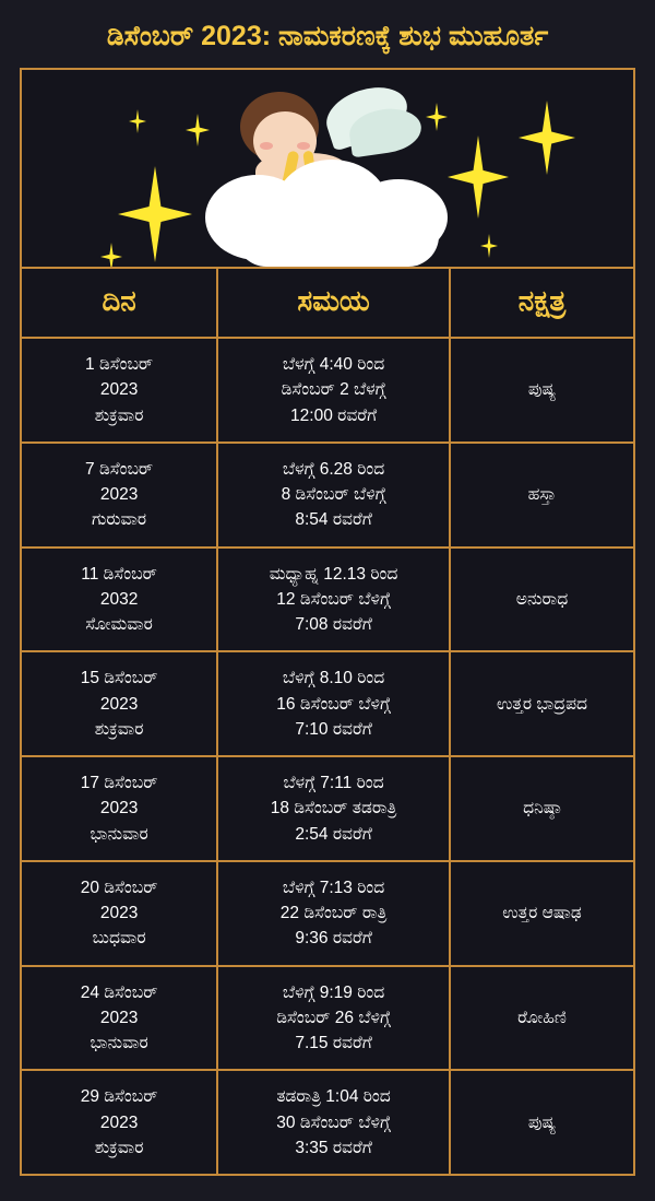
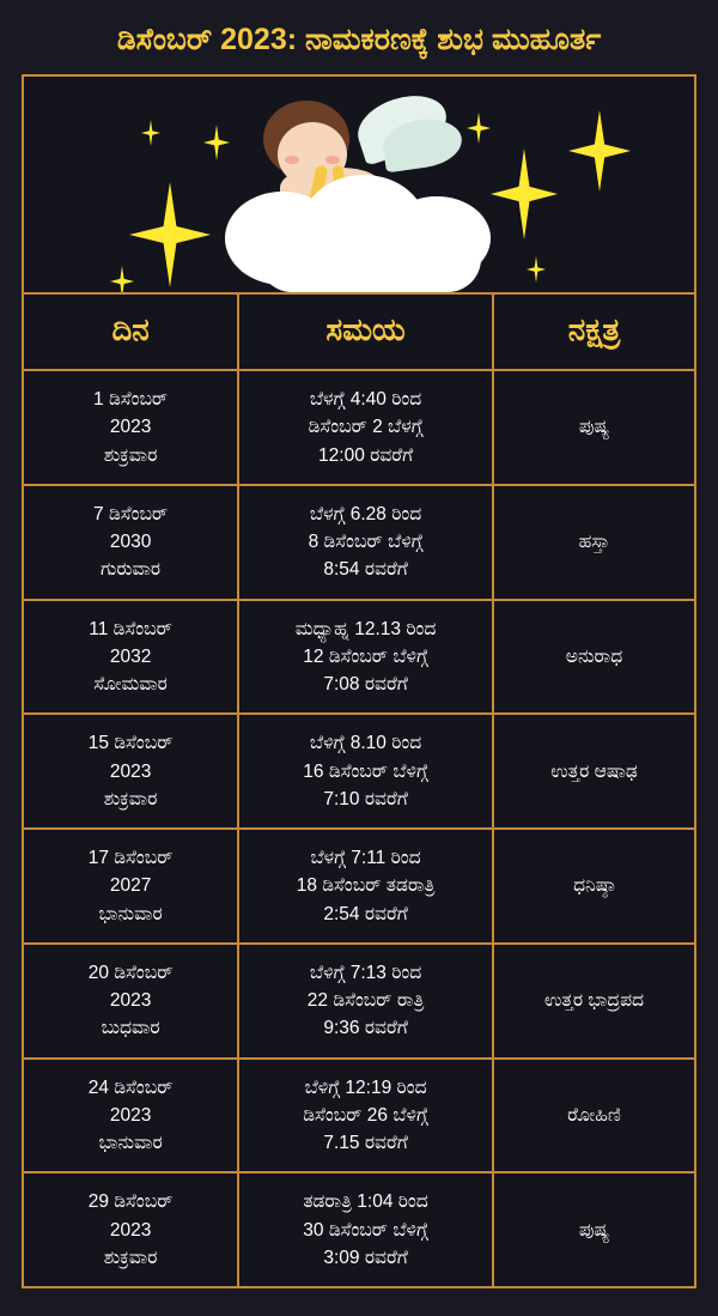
  ಡಿಸೆಂಬರ್ 2023: ನಾಮಕರಣಕ್ಕೆ ಶುಭ ಮುಹೂರ್ತ
  ದಿನ	ಸಮಯ	ನಕ್ಷತ್ರ
  1 ಡಿಸೆಂಬರ್ 2023 ಶುಕ್ರವಾರ	ಬೆಳಗ್ಗೆ 4:40 ರಿಂದ ಡಿಸೆಂಬರ್ 2 ಬೆಳಗ್ಗೆ 12:00 ರವರೆಗೆ	ಪುಷ್ಯ
- 7 ಡಿಸೆಂಬರ್ 2023 ಗುರುವಾರ	ಬೆಳಗ್ಗೆ 6.28 ರಿಂದ 8 ಡಿಸೆಂಬರ್ ಬೆಳಿಗ್ಗೆ 8:54 ರವರೆಗೆ	ಹಸ್ತಾ
+ 7 ಡಿಸೆಂಬರ್ 2030 ಗುರುವಾರ	ಬೆಳಗ್ಗೆ 6.28 ರಿಂದ 8 ಡಿಸೆಂಬರ್ ಬೆಳಿಗ್ಗೆ 8:54 ರವರೆಗೆ	ಹಸ್ತಾ
  11 ಡಿಸೆಂಬರ್ 2032 ಸೋಮವಾರ	ಮಧ್ಯಾಹ್ನ 12.13 ರಿಂದ 12 ಡಿಸೆಂಬರ್ ಬೆಳಿಗ್ಗೆ 7:08 ರವರೆಗೆ	ಅನುರಾಧ
- 15 ಡಿಸೆಂಬರ್ 2023 ಶುಕ್ರವಾರ	ಬೆಳಿಗ್ಗೆ 8.10 ರಿಂದ 16 ಡಿಸೆಂಬರ್ ಬೆಳಿಗ್ಗೆ 7:10 ರವರೆಗೆ	ಉತ್ತರ ಭಾದ್ರಪದ
+ 15 ಡಿಸೆಂಬರ್ 2023 ಶುಕ್ರವಾರ	ಬೆಳಿಗ್ಗೆ 8.10 ರಿಂದ 16 ಡಿಸೆಂಬರ್ ಬೆಳಿಗ್ಗೆ 7:10 ರವರೆಗೆ	ಉತ್ತರ ಆಷಾಢ
- 17 ಡಿಸೆಂಬರ್ 2023 ಭಾನುವಾರ	ಬೆಳಗ್ಗೆ 7:11 ರಿಂದ 18 ಡಿಸೆಂಬರ್ ತಡರಾತ್ರಿ 2:54 ರವರೆಗೆ	ಧನಿಷ್ಠಾ
+ 17 ಡಿಸೆಂಬರ್ 2027 ಭಾನುವಾರ	ಬೆಳಗ್ಗೆ 7:11 ರಿಂದ 18 ಡಿಸೆಂಬರ್ ತಡರಾತ್ರಿ 2:54 ರವರೆಗೆ	ಧನಿಷ್ಠಾ
- 20 ಡಿಸೆಂಬರ್ 2023 ಬುಧವಾರ	ಬೆಳಿಗ್ಗೆ 7:13 ರಿಂದ 22 ಡಿಸೆಂಬರ್ ರಾತ್ರಿ 9:36 ರವರೆಗೆ	ಉತ್ತರ ಆಷಾಢ
+ 20 ಡಿಸೆಂಬರ್ 2023 ಬುಧವಾರ	ಬೆಳಿಗ್ಗೆ 7:13 ರಿಂದ 22 ಡಿಸೆಂಬರ್ ರಾತ್ರಿ 9:36 ರವರೆಗೆ	ಉತ್ತರ ಭಾದ್ರಪದ
- 24 ಡಿಸೆಂಬರ್ 2023 ಭಾನುವಾರ	ಬೆಳಿಗ್ಗೆ 9:19 ರಿಂದ ಡಿಸೆಂಬರ್ 26 ಬೆಳಿಗ್ಗೆ 7.15 ರವರೆಗೆ	ರೋಹಿಣಿ
+ 24 ಡಿಸೆಂಬರ್ 2023 ಭಾನುವಾರ	ಬೆಳಿಗ್ಗೆ 12:19 ರಿಂದ ಡಿಸೆಂಬರ್ 26 ಬೆಳಿಗ್ಗೆ 7.15 ರವರೆಗೆ	ರೋಹಿಣಿ
- 29 ಡಿಸೆಂಬರ್ 2023 ಶುಕ್ರವಾರ	ತಡರಾತ್ರಿ 1:04 ರಿಂದ 30 ಡಿಸೆಂಬರ್ ಬೆಳಿಗ್ಗೆ 3:35 ರವರೆಗೆ	ಪುಷ್ಯ
+ 29 ಡಿಸೆಂಬರ್ 2023 ಶುಕ್ರವಾರ	ತಡರಾತ್ರಿ 1:04 ರಿಂದ 30 ಡಿಸೆಂಬರ್ ಬೆಳಿಗ್ಗೆ 3:09 ರವರೆಗೆ	ಪುಷ್ಯ
